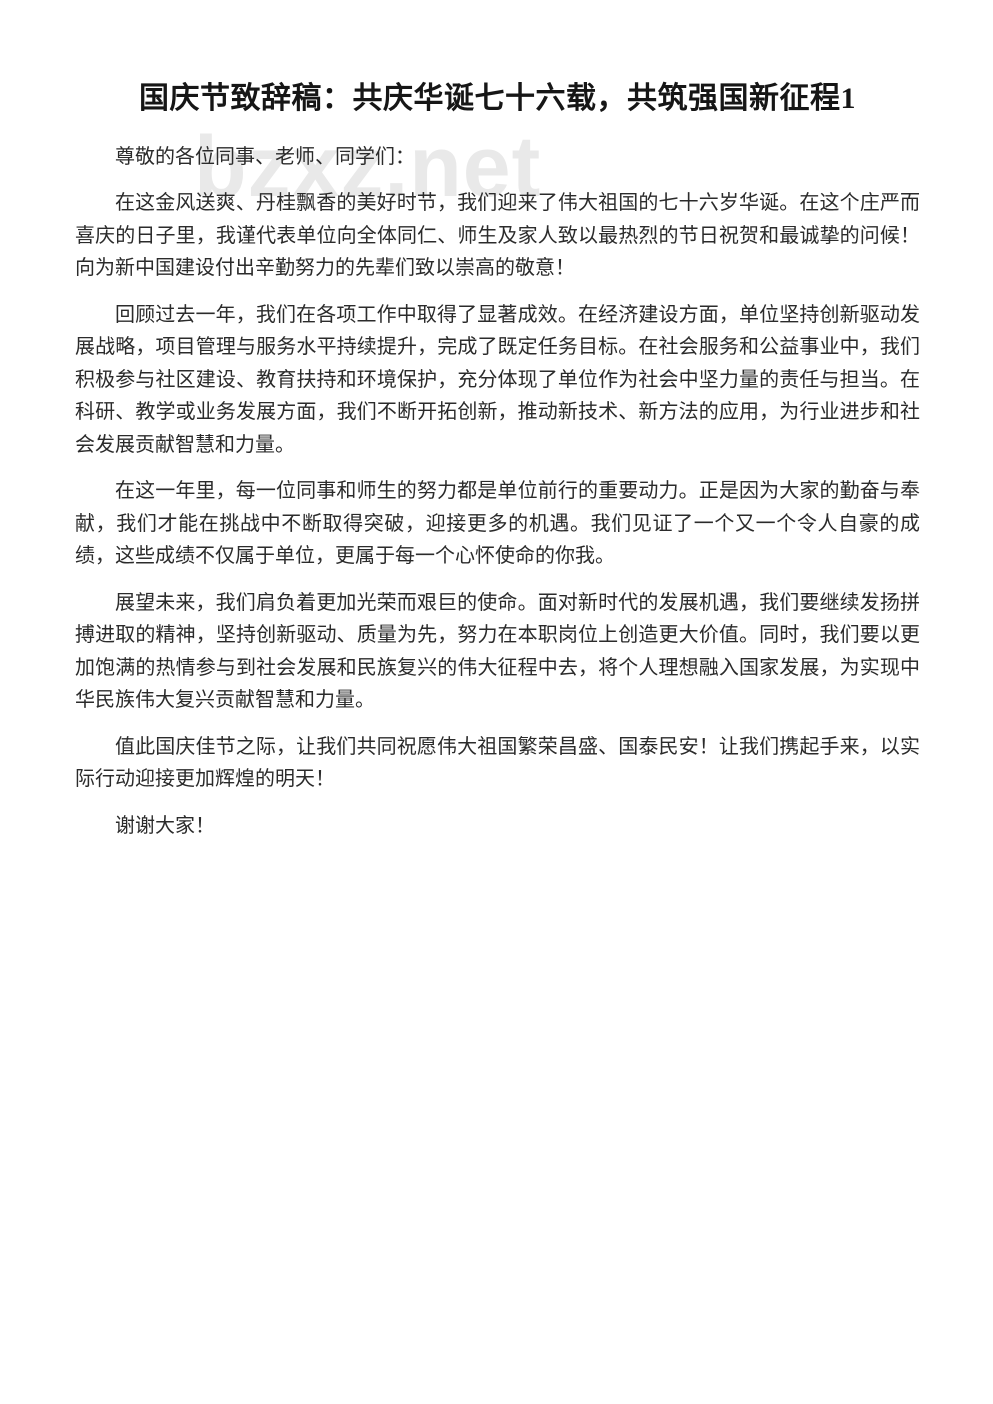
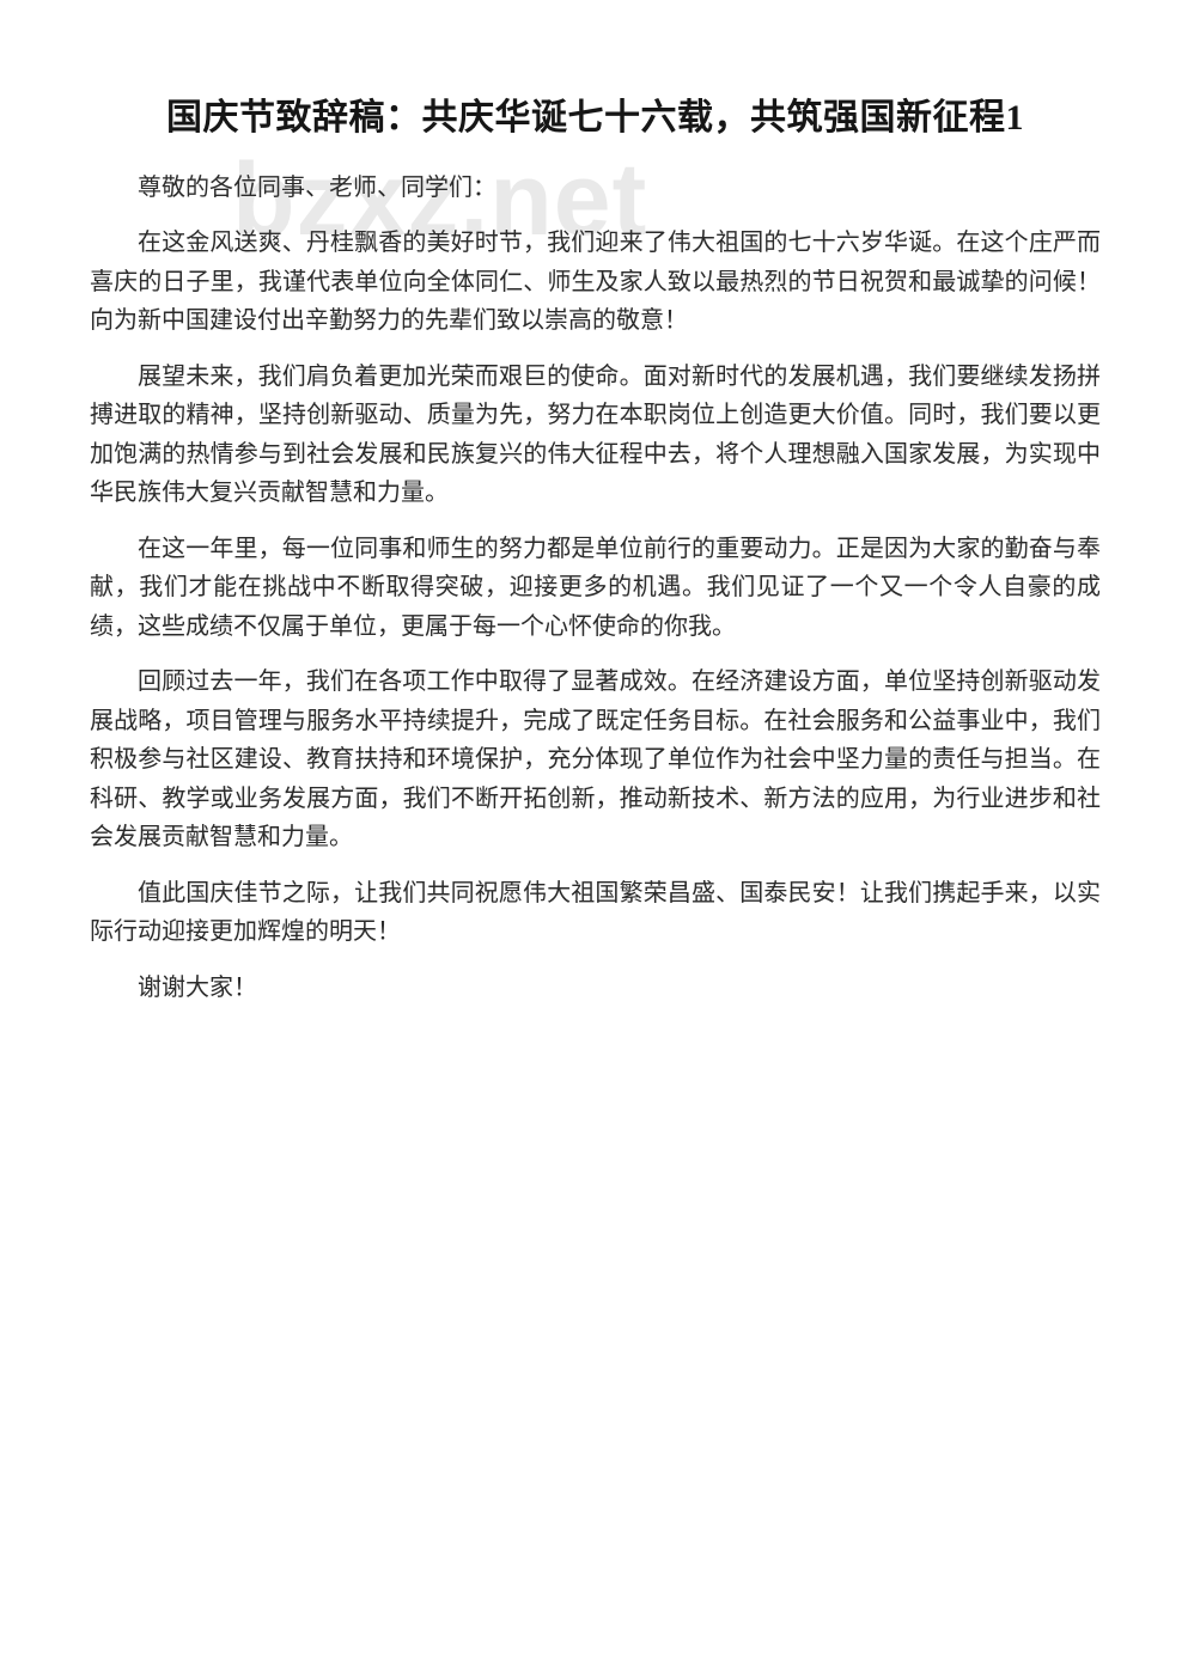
  bzxz.net
  国庆节致辞稿：共庆华诞七十六载，共筑强国新征程1
  尊敬的各位同事、老师、同学们：
  在这金风送爽、丹桂飘香的美好时节，我们迎来了伟大祖国的七十六岁华诞。在这个庄严而喜庆的日子里，我谨代表单位向全体同仁、师生及家人致以最热烈的节日祝贺和最诚挚的问候！向为新中国建设付出辛勤努力的先辈们致以崇高的敬意！
- 回顾过去一年，我们在各项工作中取得了显著成效。在经济建设方面，单位坚持创新驱动发展战略，项目管理与服务水平持续提升，完成了既定任务目标。在社会服务和公益事业中，我们积极参与社区建设、教育扶持和环境保护，充分体现了单位作为社会中坚力量的责任与担当。在科研、教学或业务发展方面，我们不断开拓创新，推动新技术、新方法的应用，为行业进步和社会发展贡献智慧和力量。
+ 展望未来，我们肩负着更加光荣而艰巨的使命。面对新时代的发展机遇，我们要继续发扬拼搏进取的精神，坚持创新驱动、质量为先，努力在本职岗位上创造更大价值。同时，我们要以更加饱满的热情参与到社会发展和民族复兴的伟大征程中去，将个人理想融入国家发展，为实现中华民族伟大复兴贡献智慧和力量。
  在这一年里，每一位同事和师生的努力都是单位前行的重要动力。正是因为大家的勤奋与奉献，我们才能在挑战中不断取得突破，迎接更多的机遇。我们见证了一个又一个令人自豪的成绩，这些成绩不仅属于单位，更属于每一个心怀使命的你我。
- 展望未来，我们肩负着更加光荣而艰巨的使命。面对新时代的发展机遇，我们要继续发扬拼搏进取的精神，坚持创新驱动、质量为先，努力在本职岗位上创造更大价值。同时，我们要以更加饱满的热情参与到社会发展和民族复兴的伟大征程中去，将个人理想融入国家发展，为实现中华民族伟大复兴贡献智慧和力量。
+ 回顾过去一年，我们在各项工作中取得了显著成效。在经济建设方面，单位坚持创新驱动发展战略，项目管理与服务水平持续提升，完成了既定任务目标。在社会服务和公益事业中，我们积极参与社区建设、教育扶持和环境保护，充分体现了单位作为社会中坚力量的责任与担当。在科研、教学或业务发展方面，我们不断开拓创新，推动新技术、新方法的应用，为行业进步和社会发展贡献智慧和力量。
  值此国庆佳节之际，让我们共同祝愿伟大祖国繁荣昌盛、国泰民安！让我们携起手来，以实际行动迎接更加辉煌的明天！
  谢谢大家！
